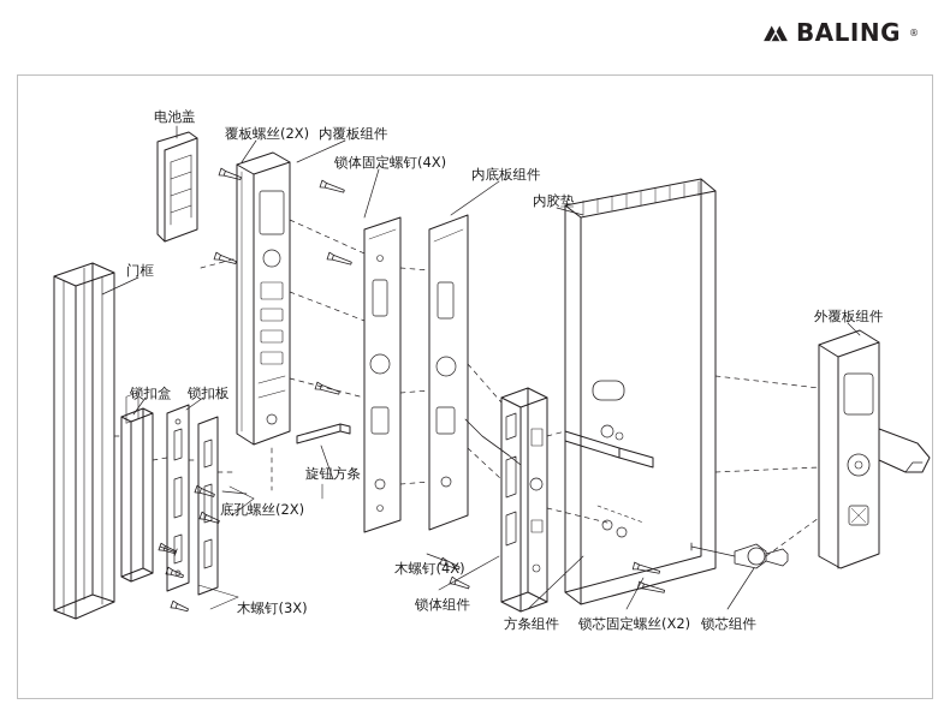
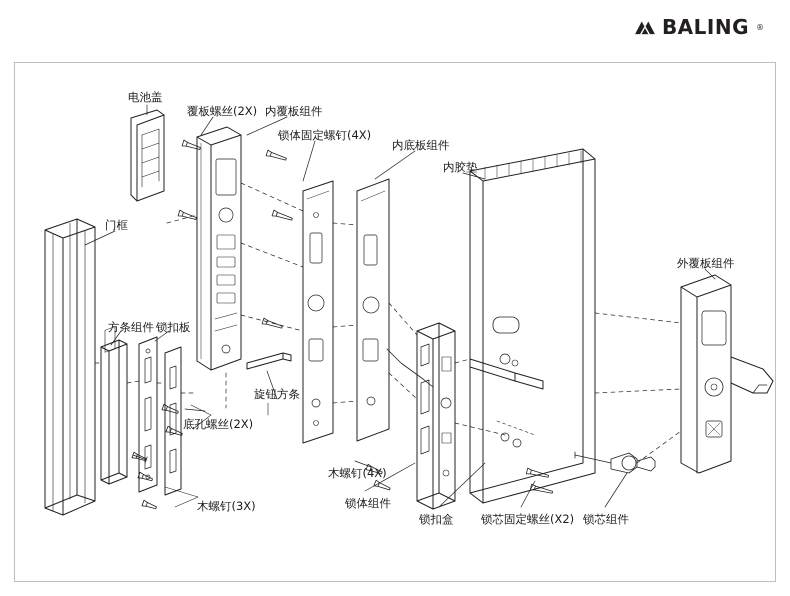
  BALING
  ®
  电池盖
  覆板螺丝(2X)
  内覆板组件
  锁体固定螺钉(4X)
  内底板组件
  内胶垫
  门框
  外覆板组件
- 锁扣盒
+ 方条组件
  锁扣板
  旋钮方条
  底孔螺丝(2X)
  木螺钉(3X)
  木螺钉(4X)
  锁体组件
- 方条组件
+ 锁扣盒
  锁芯固定螺丝(X2)
  锁芯组件
